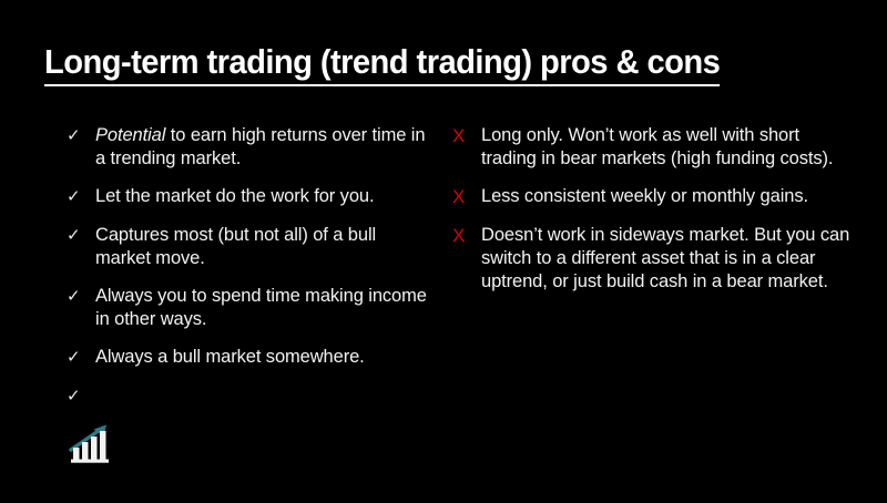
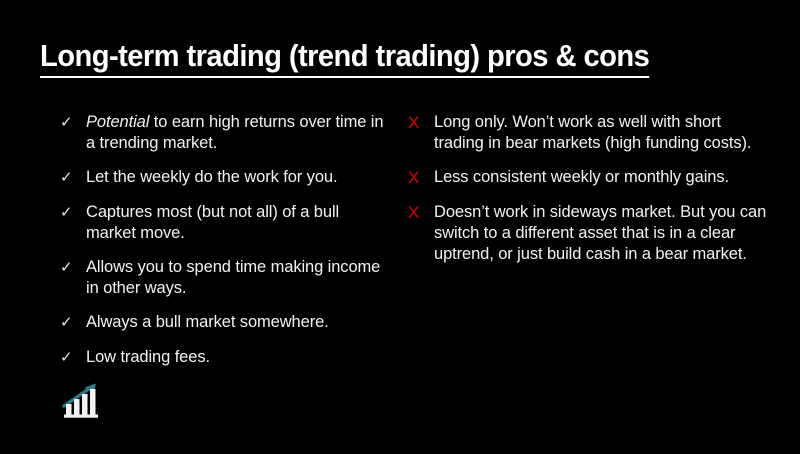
  Long-term trading (trend trading) pros & cons
  ✓
  Potential to earn high returns over time in a trending market.
  ✓
- Let the market do the work for you.
+ Let the weekly do the work for you.
  ✓
  Captures most (but not all) of a bull market move.
  ✓
- Always you to spend time making income in other ways.
+ Allows you to spend time making income in other ways.
  ✓
  Always a bull market somewhere.
  ✓
+ Low trading fees.
  X
  Long only. Won’t work as well with short trading in bear markets (high funding costs).
  X
  Less consistent weekly or monthly gains.
  X
  Doesn’t work in sideways market. But you can switch to a different asset that is in a clear uptrend, or just build cash in a bear market.
